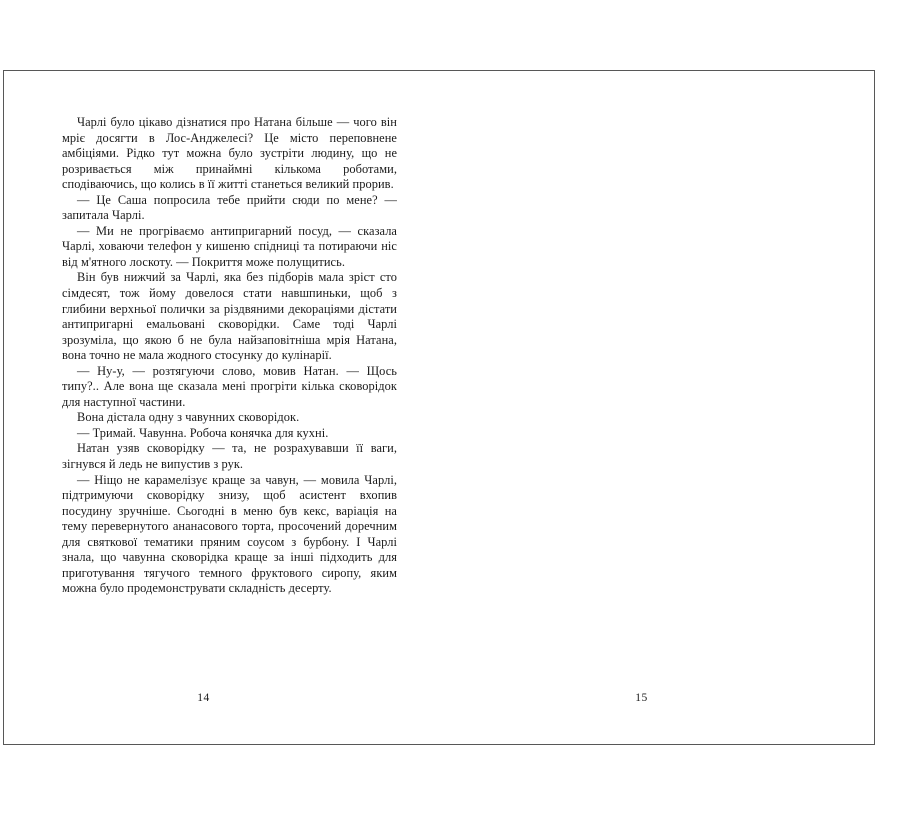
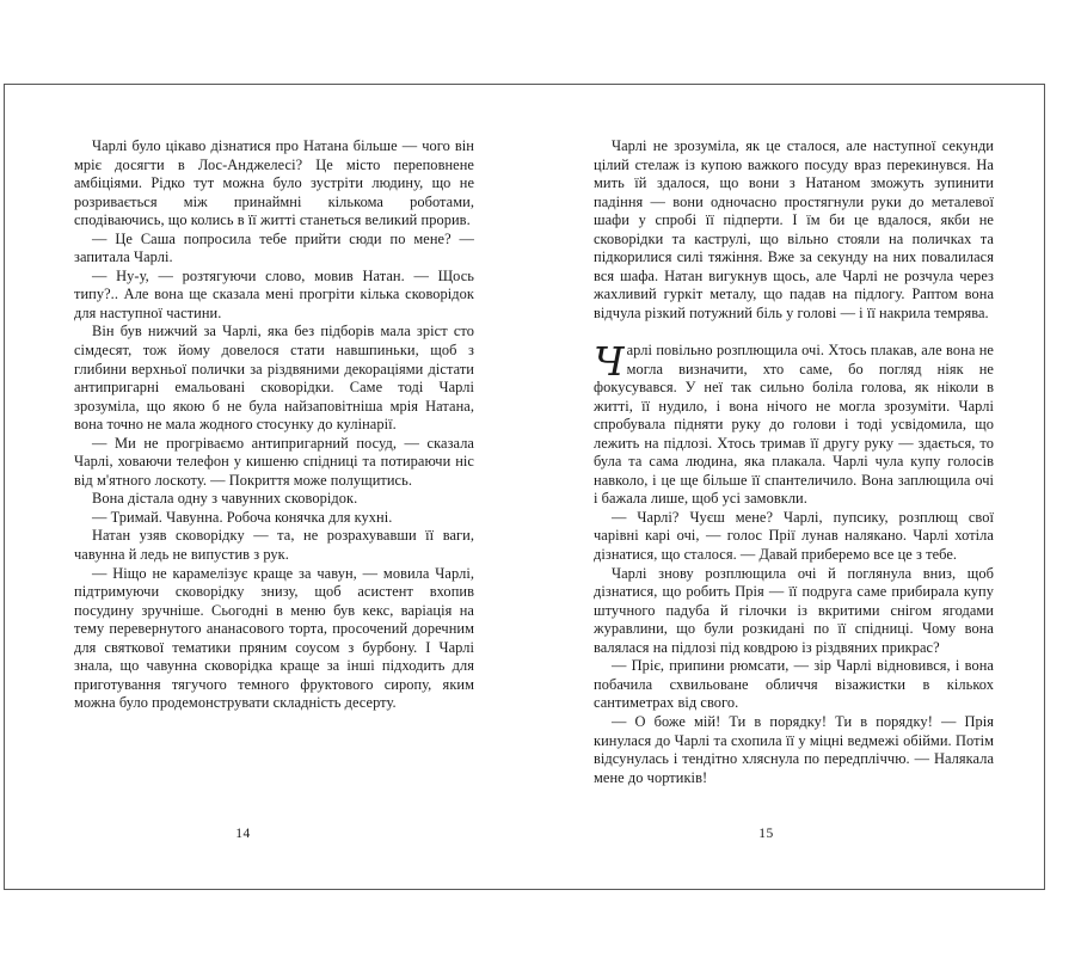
  Чарлі було цікаво дізнатися про Натана більше — чого він мріє досягти в Лос-Анджелесі? Це місто переповнене амбіціями. Рідко тут можна було зустріти людину, що не розривається між принаймні кількома роботами, сподіваючись, що колись в її житті станеться великий прорив.
  — Це Саша попросила тебе прийти сюди по мене? — запитала Чарлі.
- — Ми не прогріваємо антипригарний посуд, — сказала Чарлі, ховаючи телефон у кишеню спідниці та потираючи ніс від м'ятного лоскоту. — Покриття може полущитись.
+ — Ну-у, — розтягуючи слово, мовив Натан. — Щось типу?.. Але вона ще сказала мені прогріти кілька сковорідок для наступної частини.
  Він був нижчий за Чарлі, яка без підборів мала зріст сто сімдесят, тож йому довелося стати навшпиньки, щоб з глибини верхньої полички за різдвяними декораціями дістати антипригарні емальовані сковорідки. Саме тоді Чарлі зрозуміла, що якою б не була найзаповітніша мрія Натана, вона точно не мала жодного стосунку до кулінарії.
- — Ну-у, — розтягуючи слово, мовив Натан. — Щось типу?.. Але вона ще сказала мені прогріти кілька сковорідок для наступної частини.
+ — Ми не прогріваємо антипригарний посуд, — сказала Чарлі, ховаючи телефон у кишеню спідниці та потираючи ніс від м'ятного лоскоту. — Покриття може полущитись.
  Вона дістала одну з чавунних сковорідок.
  — Тримай. Чавунна. Робоча конячка для кухні.
- Натан узяв сковорідку — та, не розрахувавши її ваги, зігнувся й ледь не випустив з рук.
+ Натан узяв сковорідку — та, не розрахувавши її ваги, чавунна й ледь не випустив з рук.
  — Ніщо не карамелізує краще за чавун, — мовила Чарлі, підтримуючи сковорідку знизу, щоб асистент вхопив посудину зручніше. Сьогодні в меню був кекс, варіація на тему перевернутого ананасового торта, просочений доречним для святкової тематики пряним соусом з бурбону. І Чарлі знала, що чавунна сковорідка краще за інші підходить для приготування тягучого темного фруктового сиропу, яким можна було продемонструвати складність десерту.
  14
+ Чарлі не зрозуміла, як це сталося, але наступної секунди цілий стелаж із купою важкого посуду враз перекинувся. На мить їй здалося, що вони з Натаном зможуть зупинити падіння — вони одночасно простягнули руки до металевої шафи у спробі її підперти. І їм би це вдалося, якби не сковорідки та каструлі, що вільно стояли на поличках та підкорилися силі тяжіння. Вже за секунду на них повалилася вся шафа. Натан вигукнув щось, але Чарлі не розчула через жахливий гуркіт металу, що падав на підлогу. Раптом вона відчула різкий потужний біль у голові — і її накрила темрява.
+ Ч
+ арлі повільно розплющила очі. Хтось плакав, але вона не могла визначити, хто саме, бо погляд ніяк не фокусувався. У неї так сильно боліла голова, як ніколи в житті, її нудило, і вона нічого не могла зрозуміти. Чарлі спробувала підняти руку до голови і тоді усвідомила, що лежить на підлозі. Хтось тримав її другу руку — здається, то була та сама людина, яка плакала. Чарлі чула купу голосів навколо, і це ще більше її спантеличило. Вона заплющила очі і бажала лише, щоб усі замовкли.
+ — Чарлі? Чуєш мене? Чарлі, пупсику, розплющ свої чарівні карі очі, — голос Прії лунав налякано. Чарлі хотіла дізнатися, що сталося. — Давай приберемо все це з тебе.
+ Чарлі знову розплющила очі й поглянула вниз, щоб дізнатися, що робить Прія — її подруга саме прибирала купу штучного падуба й гілочки із вкритими снігом ягодами журавлини, що були розкидані по її спідниці. Чому вона валялася на підлозі під ковдрою із різдвяних прикрас?
+ — Пріє, припини рюмсати, — зір Чарлі відновився, і вона побачила схвильоване обличчя візажистки в кількох сантиметрах від свого.
+ — О боже мій! Ти в порядку! Ти в порядку! — Прія кинулася до Чарлі та схопила її у міцні ведмежі обійми. Потім відсунулась і тендітно хляснула по передпліччю. — Налякала мене до чортиків!
  15
